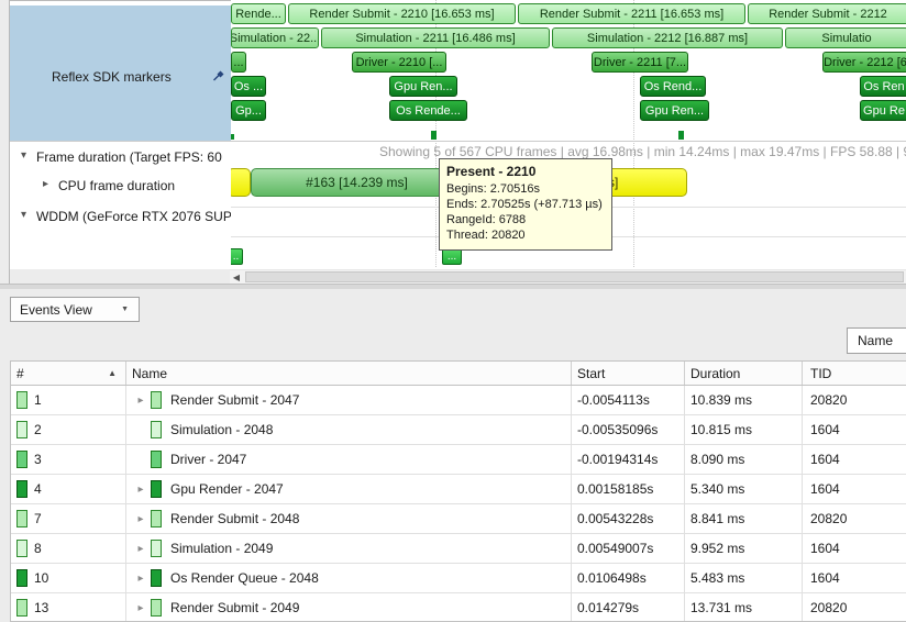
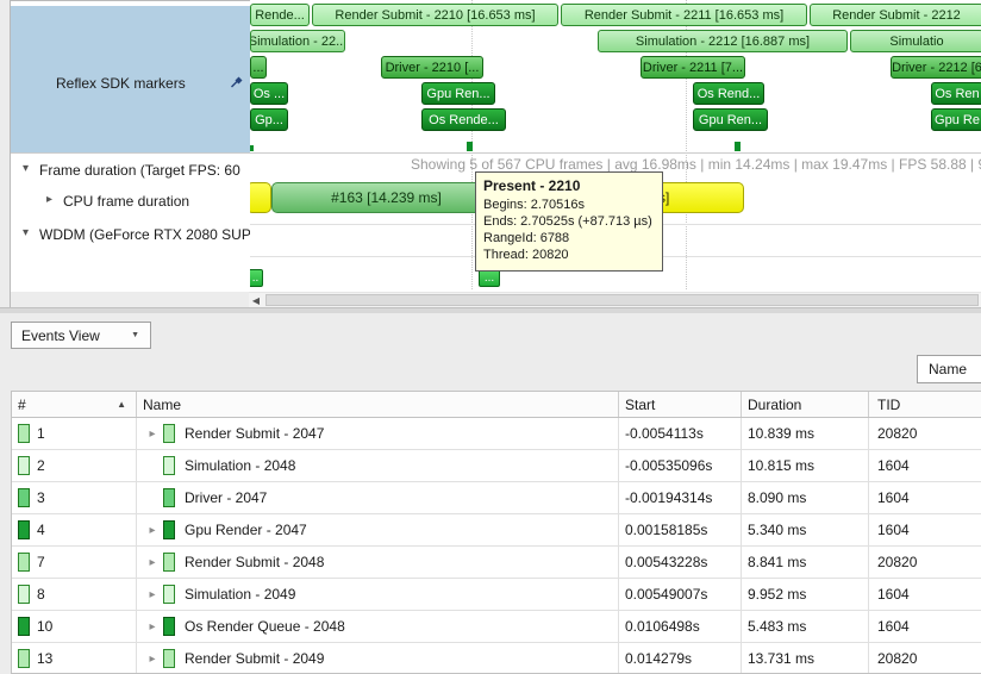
  Reflex SDK markers
  ▾ Frame duration (Target FPS: 60
  ▸ CPU frame duration
- ▾ WDDM (GeForce RTX 2076 SUP
+ ▾ WDDM (GeForce RTX 2080 SUP
  Rende...
  Render Submit - 2210 [16.653 ms]
  Render Submit - 2211 [16.653 ms]
  Render Submit - 2212
  Simulation - 22...
- Simulation - 2211 [16.486 ms]
  Simulation - 2212 [16.887 ms]
  Simulatio
  ...
  Driver - 2210 [...
  Driver - 2211 [7...
  Driver - 2212 [6
  Os ...
  Gpu Ren...
  Os Rend...
  Os Ren
  Gp...
  Os Rende...
  Gpu Ren...
  Gpu Re
  Showing 5 of 567 CPU frames | avg 16.98ms | min 14.24ms | max 19.47ms | FPS 58.88 |
  #163 [14.239 ms]
  ..
  ...
  Present - 2210
  Begins: 2.70516s
  Ends: 2.70525s (+87.713 µs)
  RangeId: 6788
  Thread: 20820
  ◀
  Events View
  Name
  #
  ▲
  Name
  Start
  Duration
  TID
  1
  ▸
  Render Submit - 2047
  -0.0054113s
  10.839 ms
  20820
  2
  Simulation - 2048
  -0.00535096s
  10.815 ms
  1604
  3
  Driver - 2047
  -0.00194314s
  8.090 ms
  1604
  4
  ▸
  Gpu Render - 2047
  0.00158185s
  5.340 ms
  1604
  7
  ▸
  Render Submit - 2048
  0.00543228s
  8.841 ms
  20820
  8
  ▸
  Simulation - 2049
  0.00549007s
  9.952 ms
  1604
  10
  ▸
  Os Render Queue - 2048
  0.0106498s
  5.483 ms
  1604
  13
  ▸
  Render Submit - 2049
  0.014279s
  13.731 ms
  20820
